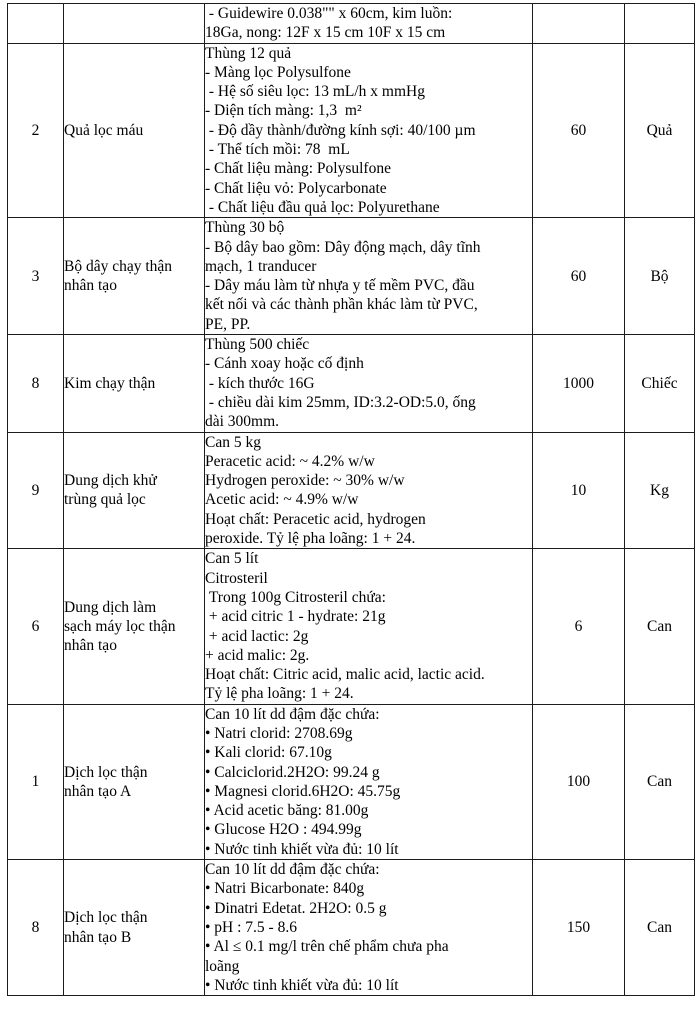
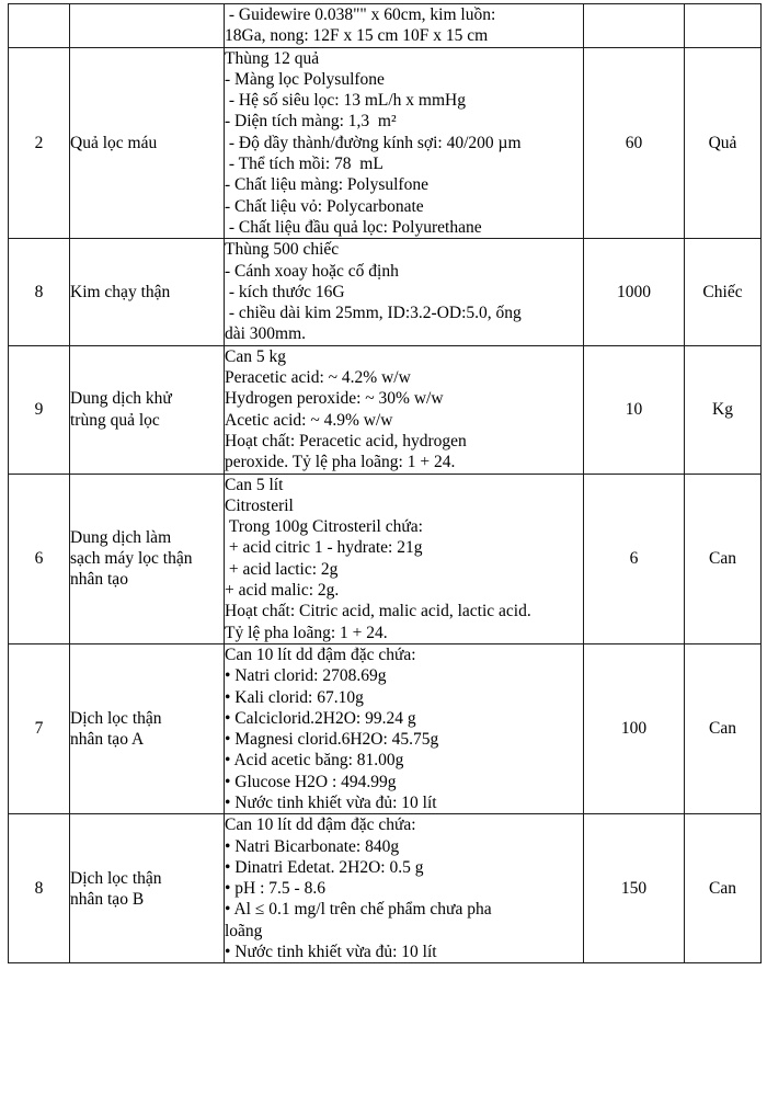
  		- Guidewire 0.038"" x 60cm, kim luồn: 18Ga, nong: 12F x 15 cm 10F x 15 cm
- 2	Quả lọc máu	Thùng 12 quả - Màng lọc Polysulfone - Hệ số siêu lọc: 13 mL/h x mmHg - Diện tích màng: 1,3 m² - Độ dầy thành/đường kính sợi: 40/100 µm - Thể tích mồi: 78 mL - Chất liệu màng: Polysulfone - Chất liệu vỏ: Polycarbonate - Chất liệu đầu quả lọc: Polyurethane	60	Quả
+ 2	Quả lọc máu	Thùng 12 quả - Màng lọc Polysulfone - Hệ số siêu lọc: 13 mL/h x mmHg - Diện tích màng: 1,3 m² - Độ dầy thành/đường kính sợi: 40/200 µm - Thể tích mồi: 78 mL - Chất liệu màng: Polysulfone - Chất liệu vỏ: Polycarbonate - Chất liệu đầu quả lọc: Polyurethane	60	Quả
- 3	Bộ dây chạy thận nhân tạo	Thùng 30 bộ - Bộ dây bao gồm: Dây động mạch, dây tĩnh mạch, 1 tranducer - Dây máu làm từ nhựa y tế mềm PVC, đầu kết nối và các thành phần khác làm từ PVC, PE, PP.	60	Bộ
  8	Kim chạy thận	Thùng 500 chiếc - Cánh xoay hoặc cố định - kích thước 16G - chiều dài kim 25mm, ID:3.2-OD:5.0, ống dài 300mm.	1000	Chiếc
  9	Dung dịch khử trùng quả lọc	Can 5 kg Peracetic acid: ~ 4.2% w/w Hydrogen peroxide: ~ 30% w/w Acetic acid: ~ 4.9% w/w Hoạt chất: Peracetic acid, hydrogen peroxide. Tỷ lệ pha loãng: 1 + 24.	10	Kg
  6	Dung dịch làm sạch máy lọc thận nhân tạo	Can 5 lít Citrosteril Trong 100g Citrosteril chứa: + acid citric 1 - hydrate: 21g + acid lactic: 2g + acid malic: 2g. Hoạt chất: Citric acid, malic acid, lactic acid. Tỷ lệ pha loãng: 1 + 24.	6	Can
- 1	Dịch lọc thận nhân tạo A	Can 10 lít dd đậm đặc chứa: • Natri clorid: 2708.69g • Kali clorid: 67.10g • Calciclorid.2H2O: 99.24 g • Magnesi clorid.6H2O: 45.75g • Acid acetic băng: 81.00g • Glucose H2O : 494.99g • Nước tinh khiết vừa đủ: 10 lít	100	Can
+ 7	Dịch lọc thận nhân tạo A	Can 10 lít dd đậm đặc chứa: • Natri clorid: 2708.69g • Kali clorid: 67.10g • Calciclorid.2H2O: 99.24 g • Magnesi clorid.6H2O: 45.75g • Acid acetic băng: 81.00g • Glucose H2O : 494.99g • Nước tinh khiết vừa đủ: 10 lít	100	Can
  8	Dịch lọc thận nhân tạo B	Can 10 lít dd đậm đặc chứa: • Natri Bicarbonate: 840g • Dinatri Edetat. 2H2O: 0.5 g • pH : 7.5 - 8.6 • Al ≤ 0.1 mg/l trên chế phẩm chưa pha loãng • Nước tinh khiết vừa đủ: 10 lít	150	Can
